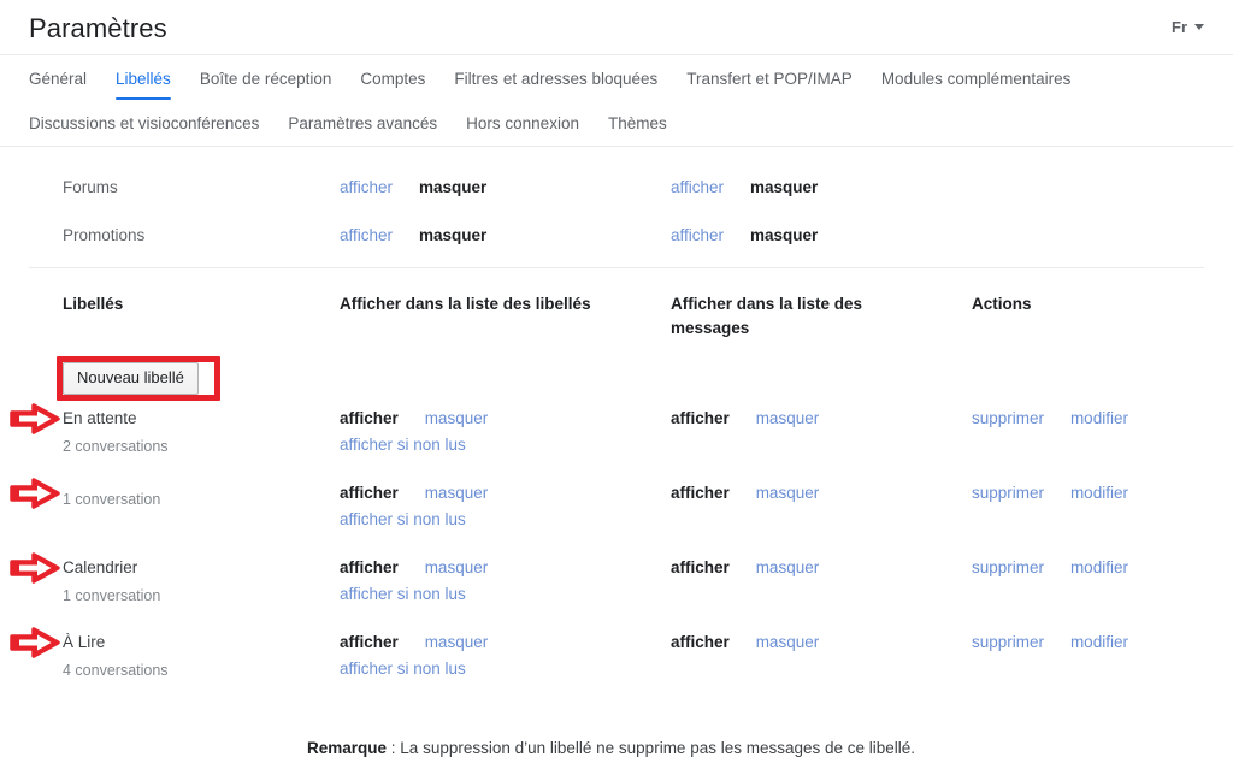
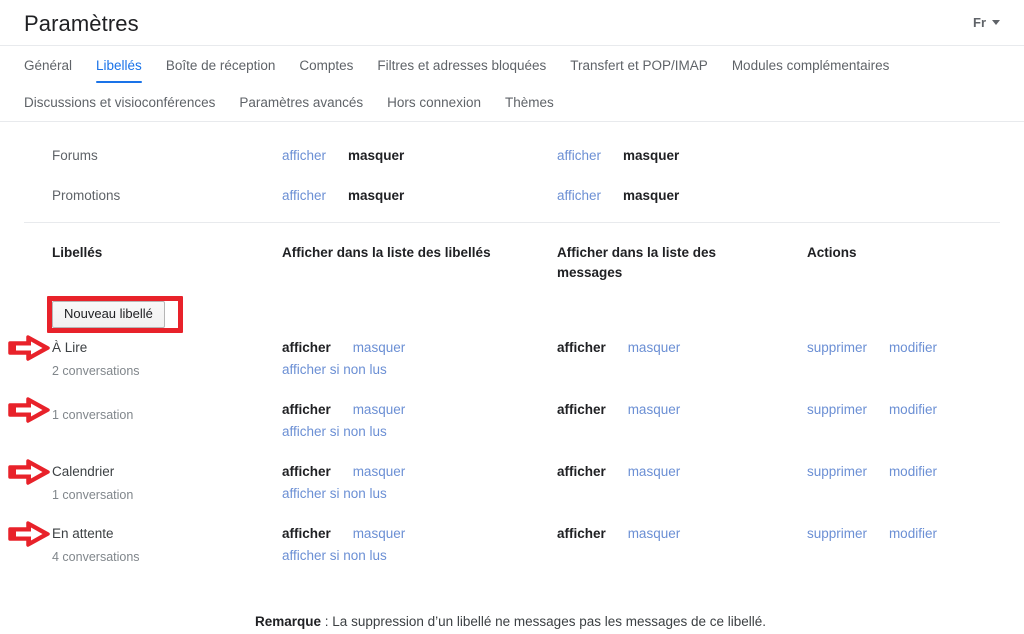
  Paramètres
  Fr
  Général
  Libellés
  Boîte de réception
  Comptes
  Filtres et adresses bloquées
  Transfert et POP/IMAP
  Modules complémentaires
  Discussions et visioconférences
  Paramètres avancés
  Hors connexion
  Thèmes
  Forums
  afficher masquer
  afficher masquer
  Promotions
  afficher masquer
  afficher masquer
  Libellés
  Afficher dans la liste des libellés
  Afficher dans la liste des messages
  Actions
  Nouveau libellé
- En attente
+ À Lire
  2 conversations
  afficher masquer
  afficher si non lus
  afficher masquer
  supprimer modifier
  1 conversation
  afficher masquer
  afficher si non lus
  afficher masquer
  supprimer modifier
  Calendrier
  1 conversation
  afficher masquer
  afficher si non lus
  afficher masquer
  supprimer modifier
- À Lire
+ En attente
  4 conversations
  afficher masquer
  afficher si non lus
  afficher masquer
  supprimer modifier
- Remarque : La suppression d’un libellé ne supprime pas les messages de ce libellé.
+ Remarque : La suppression d’un libellé ne messages pas les messages de ce libellé.
